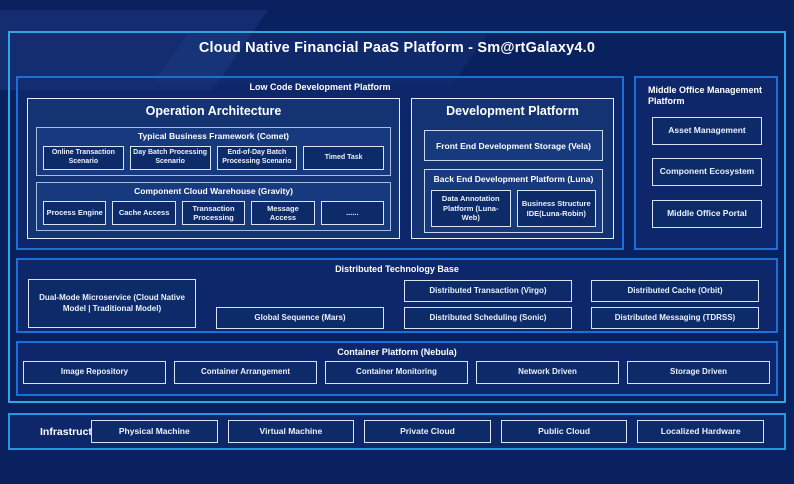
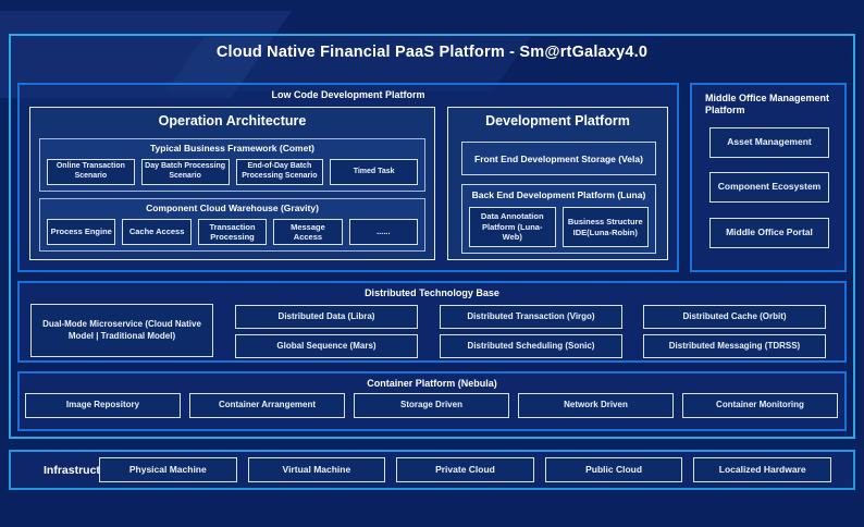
  Cloud Native Financial PaaS Platform - Sm@rtGalaxy4.0
  Low Code Development Platform
  Operation Architecture
  Typical Business Framework (Comet)
  Component Cloud Warehouse (Gravity)
  Process Engine
  Cache Access
  Transaction Processing
  Message Access
  ......
  Development Platform
  Front End Development Storage (Vela)
  Back End Development Platform (Luna)
  Data Annotation Platform (Luna-Web)
  Business Structure IDE(Luna-Robin)
  Middle Office Management Platform
  Asset Management
  Component Ecosystem
  Middle Office Portal
  Distributed Technology Base
  Dual-Mode Microservice (Cloud Native Model | Traditional Model)
+ Distributed Data (Libra)
  Distributed Transaction (Virgo)
  Distributed Cache (Orbit)
  Global Sequence (Mars)
  Distributed Scheduling (Sonic)
  Distributed Messaging (TDRSS)
  Container Platform (Nebula)
  Image Repository
  Container Arrangement
- Container Monitoring
+ Storage Driven
  Network Driven
- Storage Driven
+ Container Monitoring
  Infrastruc
  Physical Machine
  Virtual Machine
  Private Cloud
  Public Cloud
  Localized Hardware
